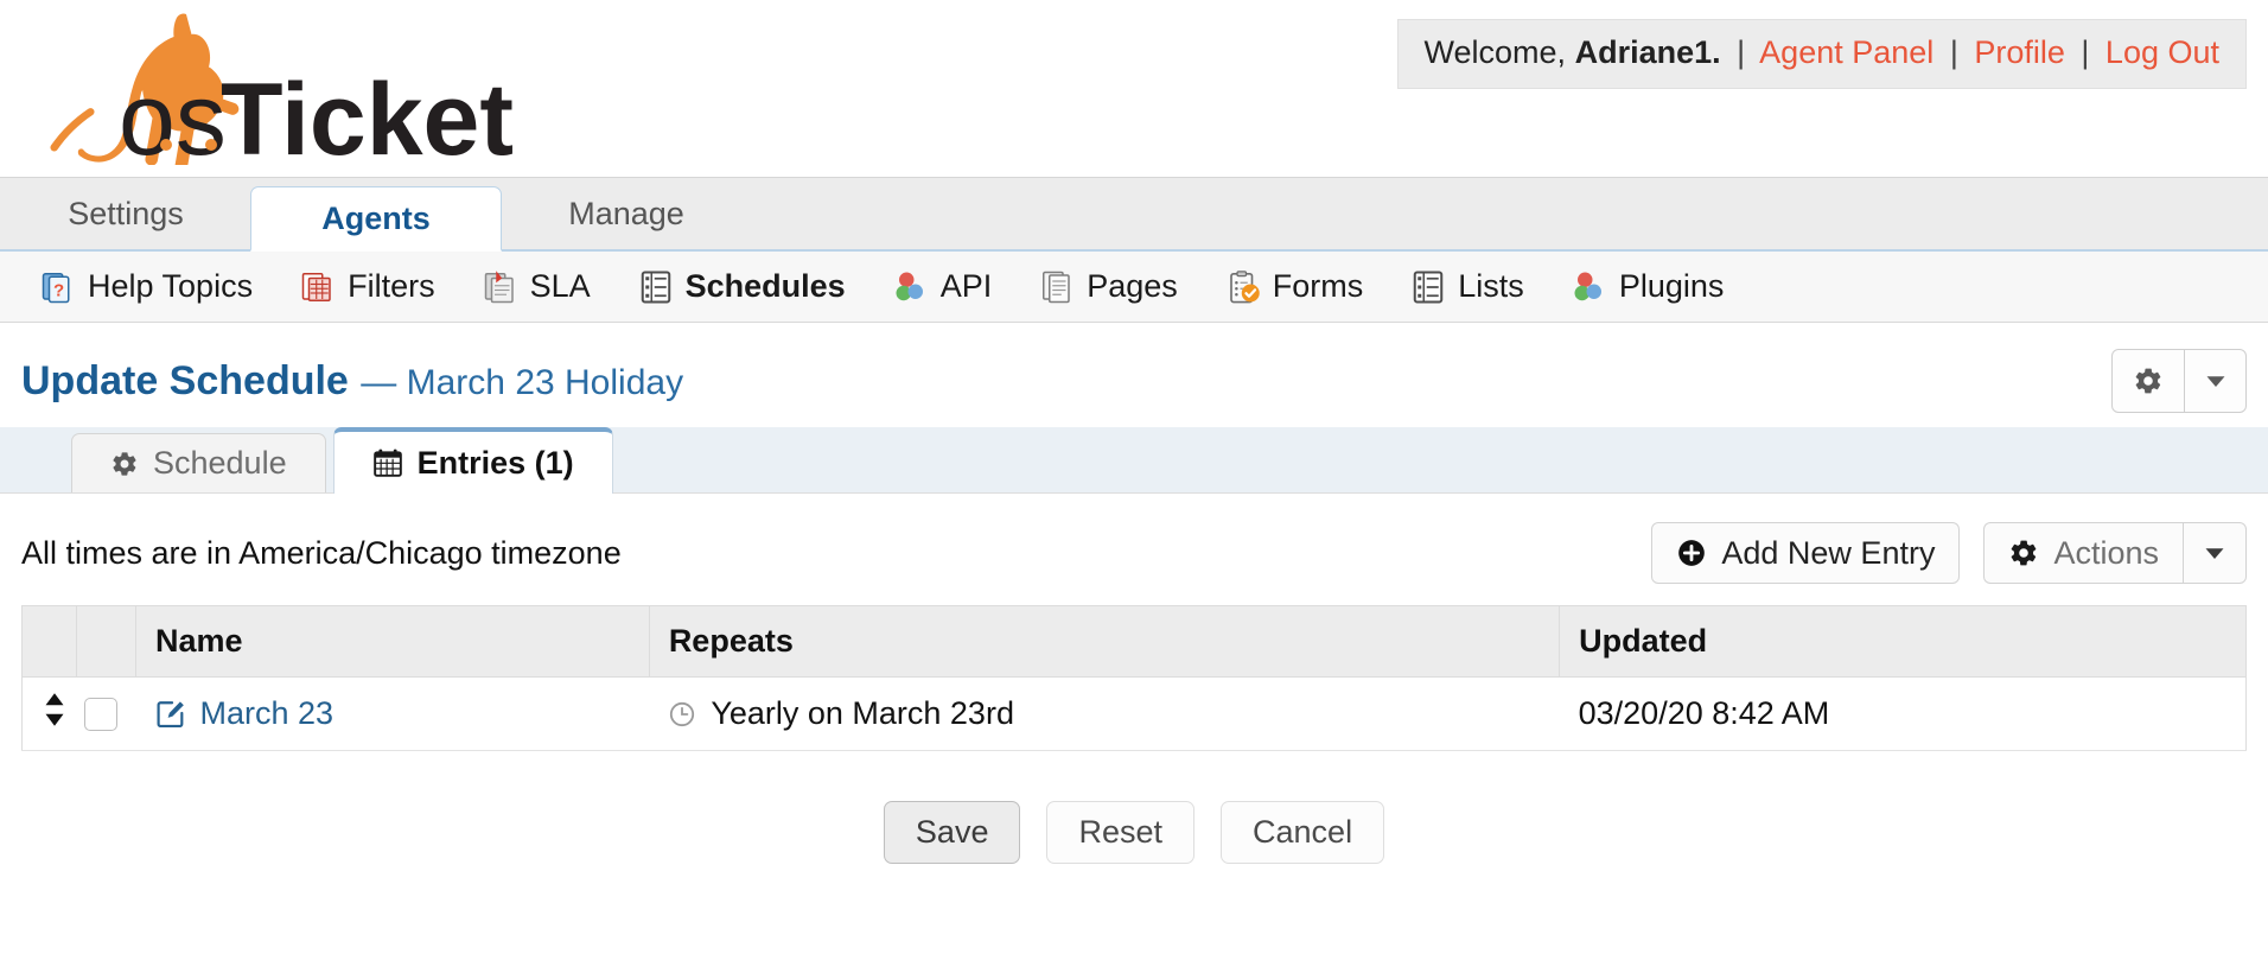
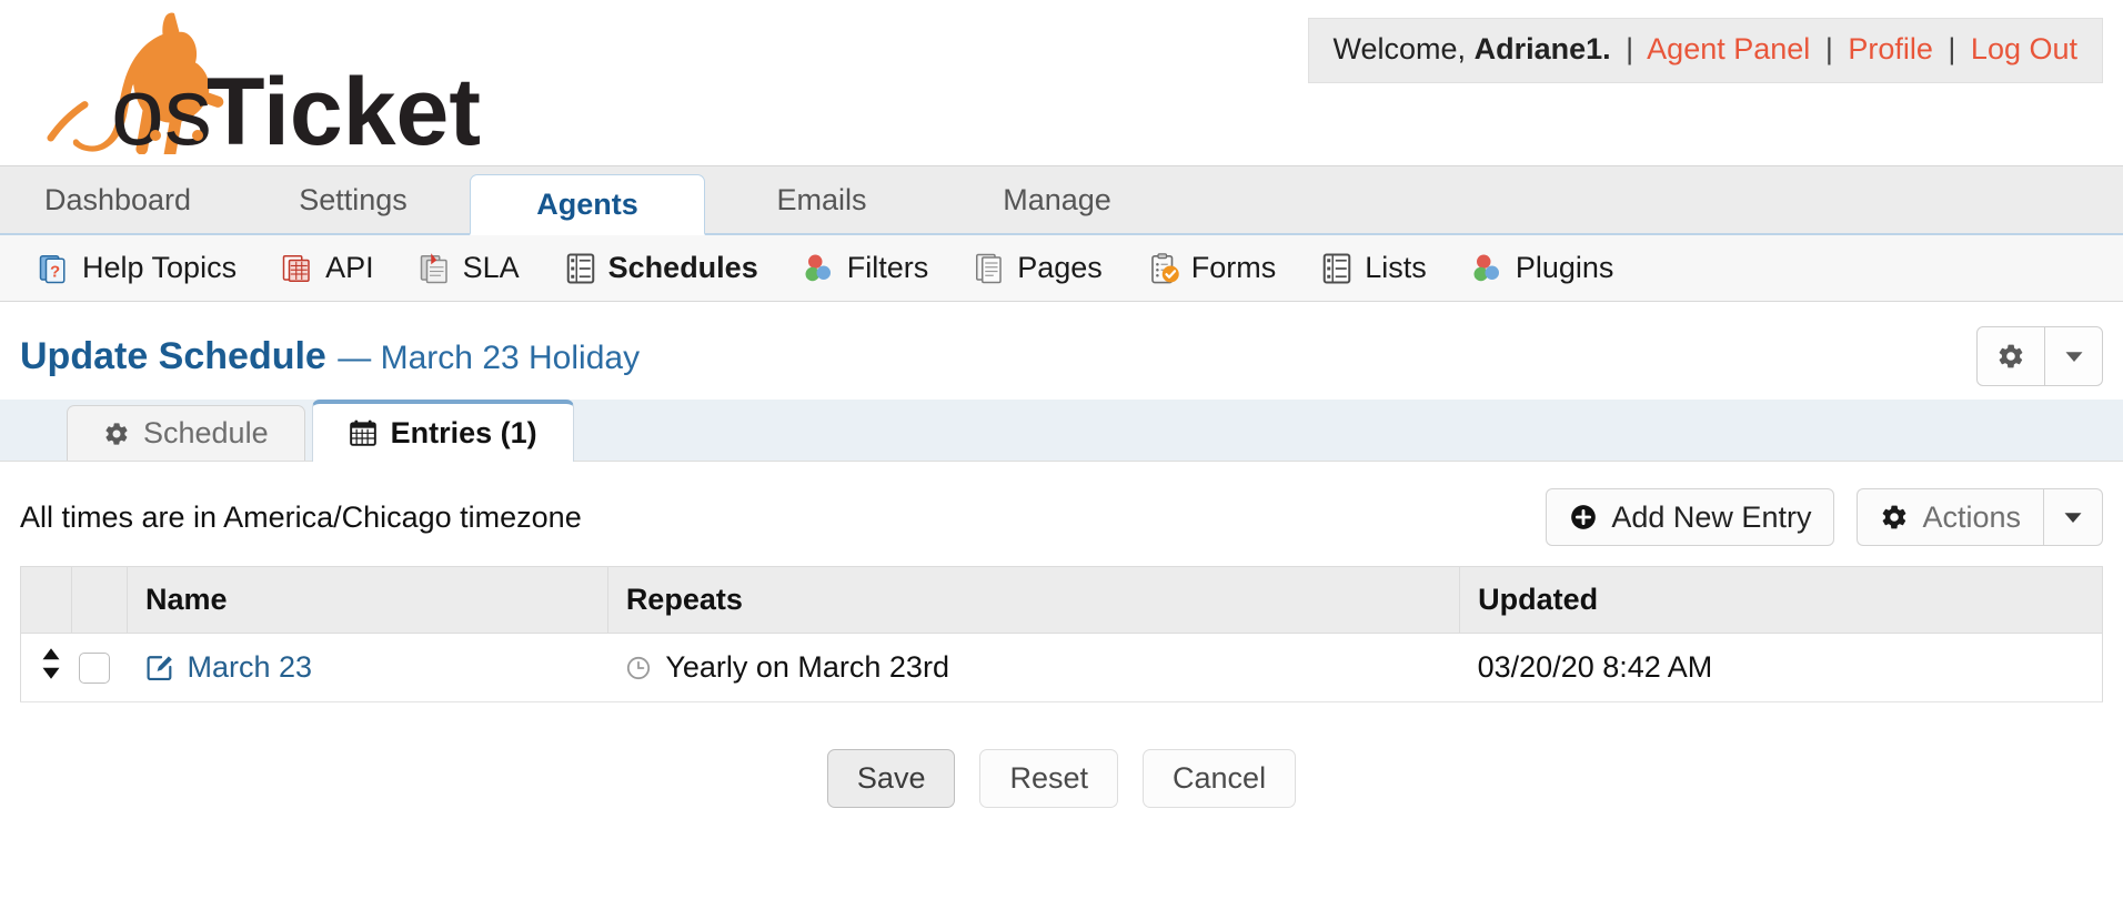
  os
  Ticket
  Welcome, Adriane1. | Agent Panel | Profile | Log Out
+ Dashboard
  Settings
  Agents
+ Emails
  Manage
  ?
  Help Topics
- Filters
+ API
  SLA
  Schedules
- API
+ Filters
  Pages
  Forms
  Lists
  Plugins
  Update Schedule — March 23 Holiday
  Schedule
  Entries (1)
  All times are in America/Chicago timezone
  Add New Entry
  Actions
  		Name	Repeats	Updated
  		March 23	Yearly on March 23rd	03/20/20 8:42 AM
  Save
  Reset
  Cancel
